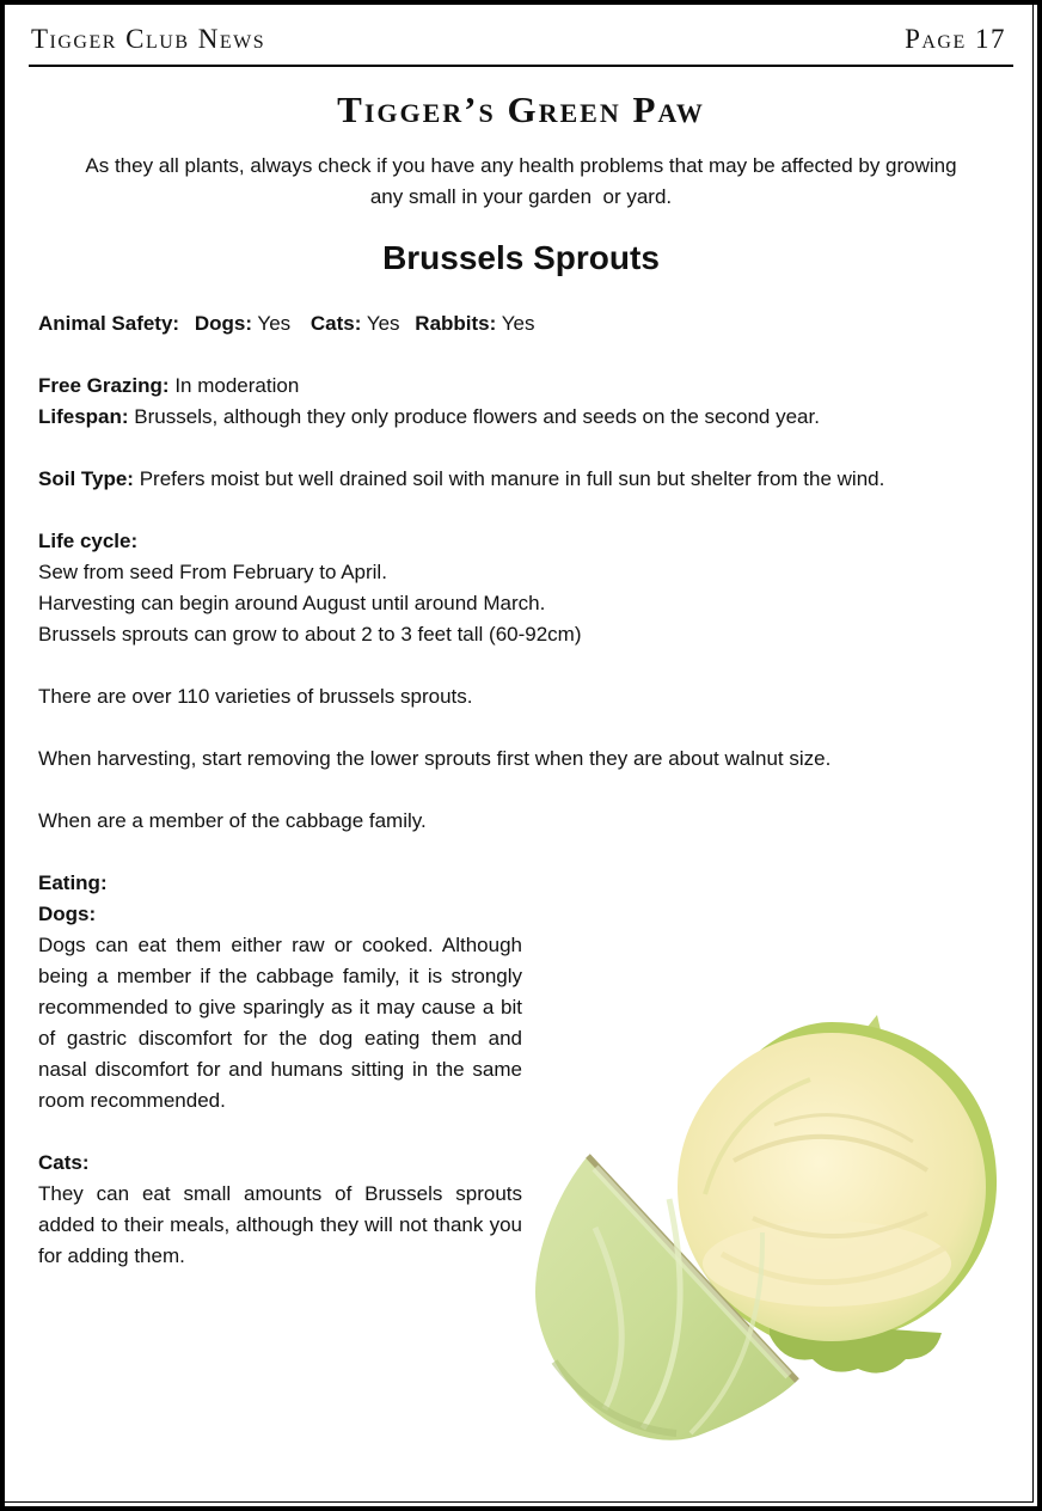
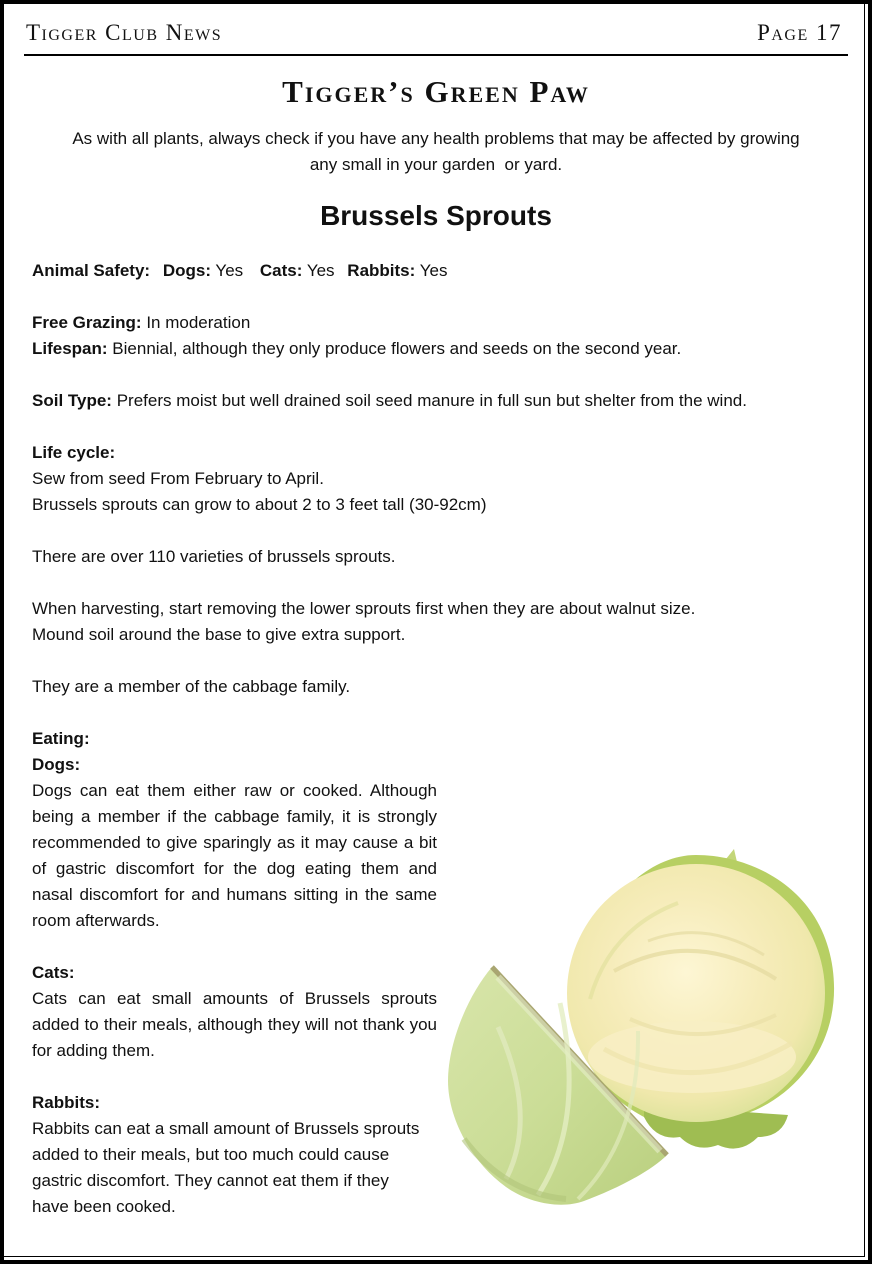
  Tigger Club News
  Page 17
  Tigger’s Green Paw
- As they all plants, always check if you have any health problems that may be affected by growing
+ As with all plants, always check if you have any health problems that may be affected by growing
  any small in your garden or yard.
  Brussels Sprouts
  Animal Safety: Dogs: Yes Cats: Yes Rabbits: Yes
  Free Grazing: In moderation
- Lifespan: Brussels, although they only produce flowers and seeds on the second year.
+ Lifespan: Biennial, although they only produce flowers and seeds on the second year.
- Soil Type: Prefers moist but well drained soil with manure in full sun but shelter from the wind.
+ Soil Type: Prefers moist but well drained soil seed manure in full sun but shelter from the wind.
  Life cycle:
  Sew from seed From February to April.
- Harvesting can begin around August until around March.
- Brussels sprouts can grow to about 2 to 3 feet tall (60-92cm)
+ Brussels sprouts can grow to about 2 to 3 feet tall (30-92cm)
  There are over 110 varieties of brussels sprouts.
  When harvesting, start removing the lower sprouts first when they are about walnut size.
+ Mound soil around the base to give extra support.
- When are a member of the cabbage family.
+ They are a member of the cabbage family.
  Eating:
  Dogs:
- Dogs can eat them either raw or cooked. Although being a member if the cabbage family, it is strongly recommended to give sparingly as it may cause a bit of gastric discomfort for the dog eating them and nasal discomfort for and humans sitting in the same room recommended.
+ Dogs can eat them either raw or cooked. Although being a member if the cabbage family, it is strongly recommended to give sparingly as it may cause a bit of gastric discomfort for the dog eating them and nasal discomfort for and humans sitting in the same room afterwards.
  Cats:
- They can eat small amounts of Brussels sprouts added to their meals, although they will not thank you for adding them.
+ Cats can eat small amounts of Brussels sprouts added to their meals, although they will not thank you for adding them.
+ Rabbits:
+ Rabbits can eat a small amount of Brussels sprouts added to their meals, but too much could cause gastric discomfort. They cannot eat them if they have been cooked.
